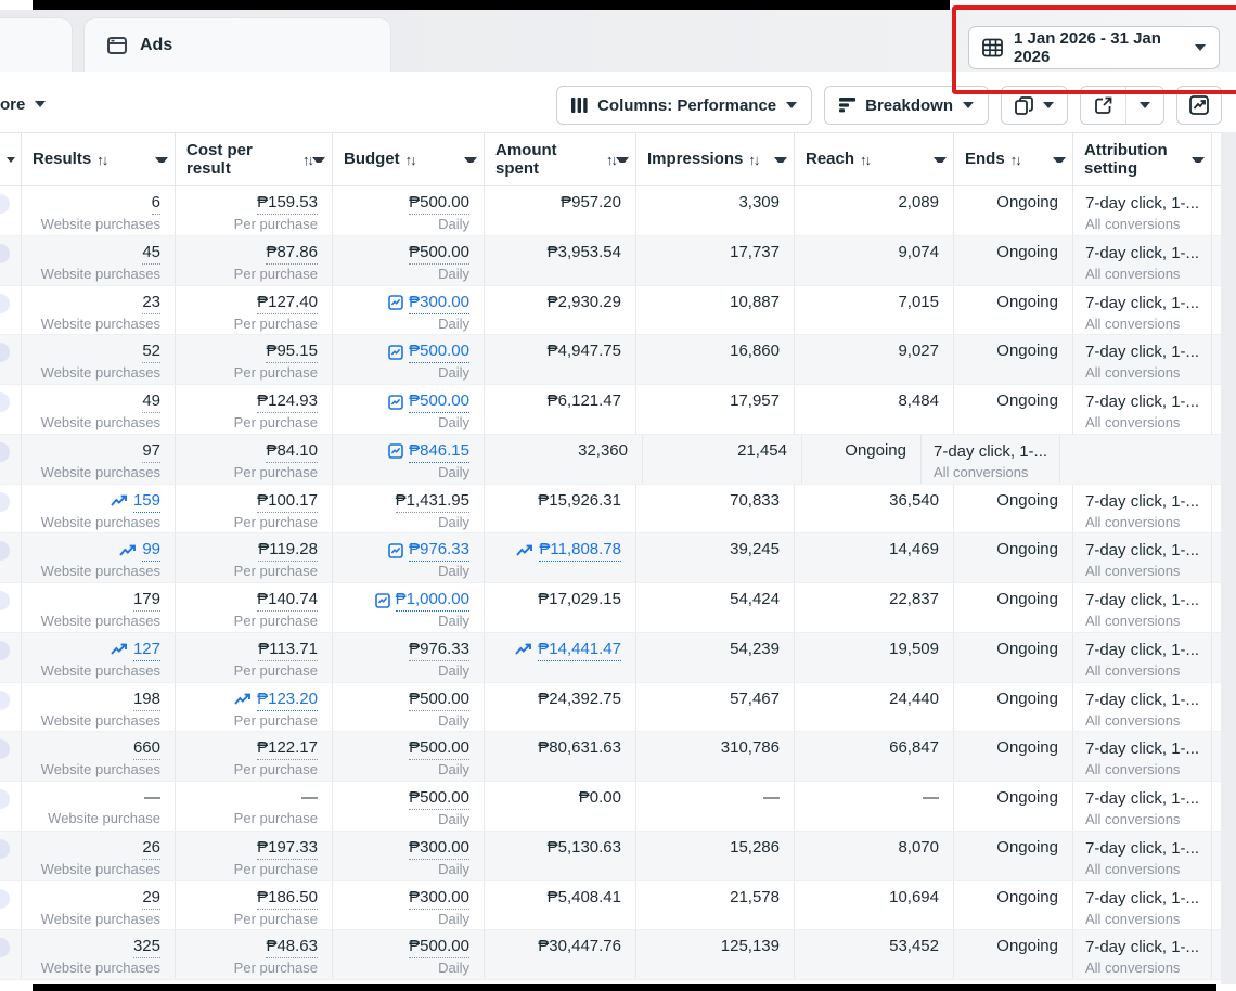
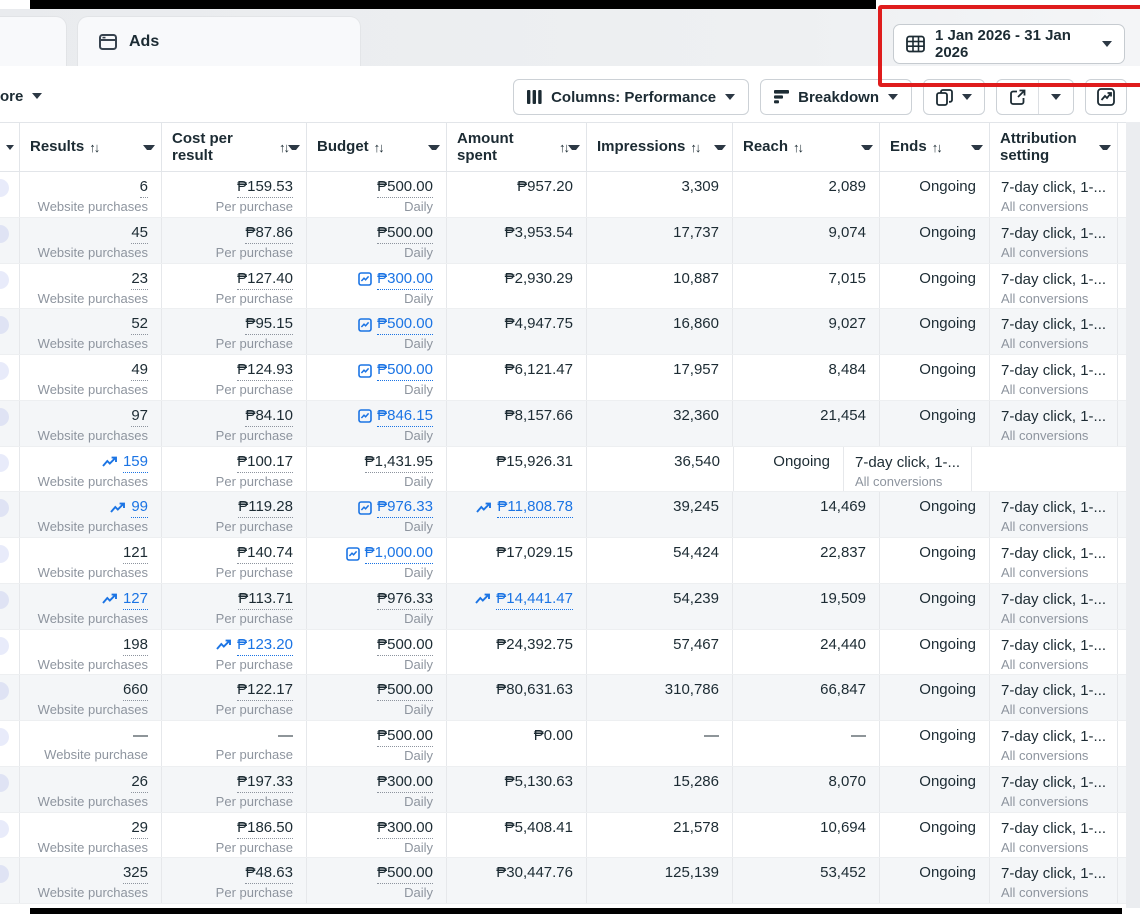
  Ads
  ore
  Columns: Performance
  Breakdown
  1 Jan 2026 - 31 Jan 2026
  Results
  ↑↓
  Cost per result
  ↑↓
  Budget
  ↑↓
  Amount spent
  ↑↓
  Impressions
  ↑↓
  Reach
  ↑↓
  Ends
  ↑↓
  Attribution setting
  6
  Website purchases
  ₱159.53
  Per purchase
  ₱500.00
  Daily
  ₱957.20
  3,309
  2,089
  Ongoing
  7-day click, 1-...
  All conversions
  45
  Website purchases
  ₱87.86
  Per purchase
  ₱500.00
  Daily
  ₱3,953.54
  17,737
  9,074
  Ongoing
  7-day click, 1-...
  All conversions
  23
  Website purchases
  ₱127.40
  Per purchase
  ₱300.00
  Daily
  ₱2,930.29
  10,887
  7,015
  Ongoing
  7-day click, 1-...
  All conversions
  52
  Website purchases
  ₱95.15
  Per purchase
  ₱500.00
  Daily
  ₱4,947.75
  16,860
  9,027
  Ongoing
  7-day click, 1-...
  All conversions
  49
  Website purchases
  ₱124.93
  Per purchase
  ₱500.00
  Daily
  ₱6,121.47
  17,957
  8,484
  Ongoing
  7-day click, 1-...
  All conversions
  97
  Website purchases
  ₱84.10
  Per purchase
  ₱846.15
  Daily
+ ₱8,157.66
  32,360
  21,454
  Ongoing
  7-day click, 1-...
  All conversions
  159
  Website purchases
  ₱100.17
  Per purchase
  ₱1,431.95
  Daily
  ₱15,926.31
- 70,833
  36,540
  Ongoing
  7-day click, 1-...
  All conversions
  99
  Website purchases
  ₱119.28
  Per purchase
  ₱976.33
  Daily
  ₱11,808.78
  39,245
  14,469
  Ongoing
  7-day click, 1-...
  All conversions
- 179
+ 121
  Website purchases
  ₱140.74
  Per purchase
  ₱1,000.00
  Daily
  ₱17,029.15
  54,424
  22,837
  Ongoing
  7-day click, 1-...
  All conversions
  127
  Website purchases
  ₱113.71
  Per purchase
  ₱976.33
  Daily
  ₱14,441.47
  54,239
  19,509
  Ongoing
  7-day click, 1-...
  All conversions
  198
  Website purchases
  ₱123.20
  Per purchase
  ₱500.00
  Daily
  ₱24,392.75
  57,467
  24,440
  Ongoing
  7-day click, 1-...
  All conversions
  660
  Website purchases
  ₱122.17
  Per purchase
  ₱500.00
  Daily
  ₱80,631.63
  310,786
  66,847
  Ongoing
  7-day click, 1-...
  All conversions
  —
  Website purchase
  —
  Per purchase
  ₱500.00
  Daily
  ₱0.00
  —
  —
  Ongoing
  7-day click, 1-...
  All conversions
  26
  Website purchases
  ₱197.33
  Per purchase
  ₱300.00
  Daily
  ₱5,130.63
  15,286
  8,070
  Ongoing
  7-day click, 1-...
  All conversions
  29
  Website purchases
  ₱186.50
  Per purchase
  ₱300.00
  Daily
  ₱5,408.41
  21,578
  10,694
  Ongoing
  7-day click, 1-...
  All conversions
  325
  Website purchases
  ₱48.63
  Per purchase
  ₱500.00
  Daily
  ₱30,447.76
  125,139
  53,452
  Ongoing
  7-day click, 1-...
  All conversions
